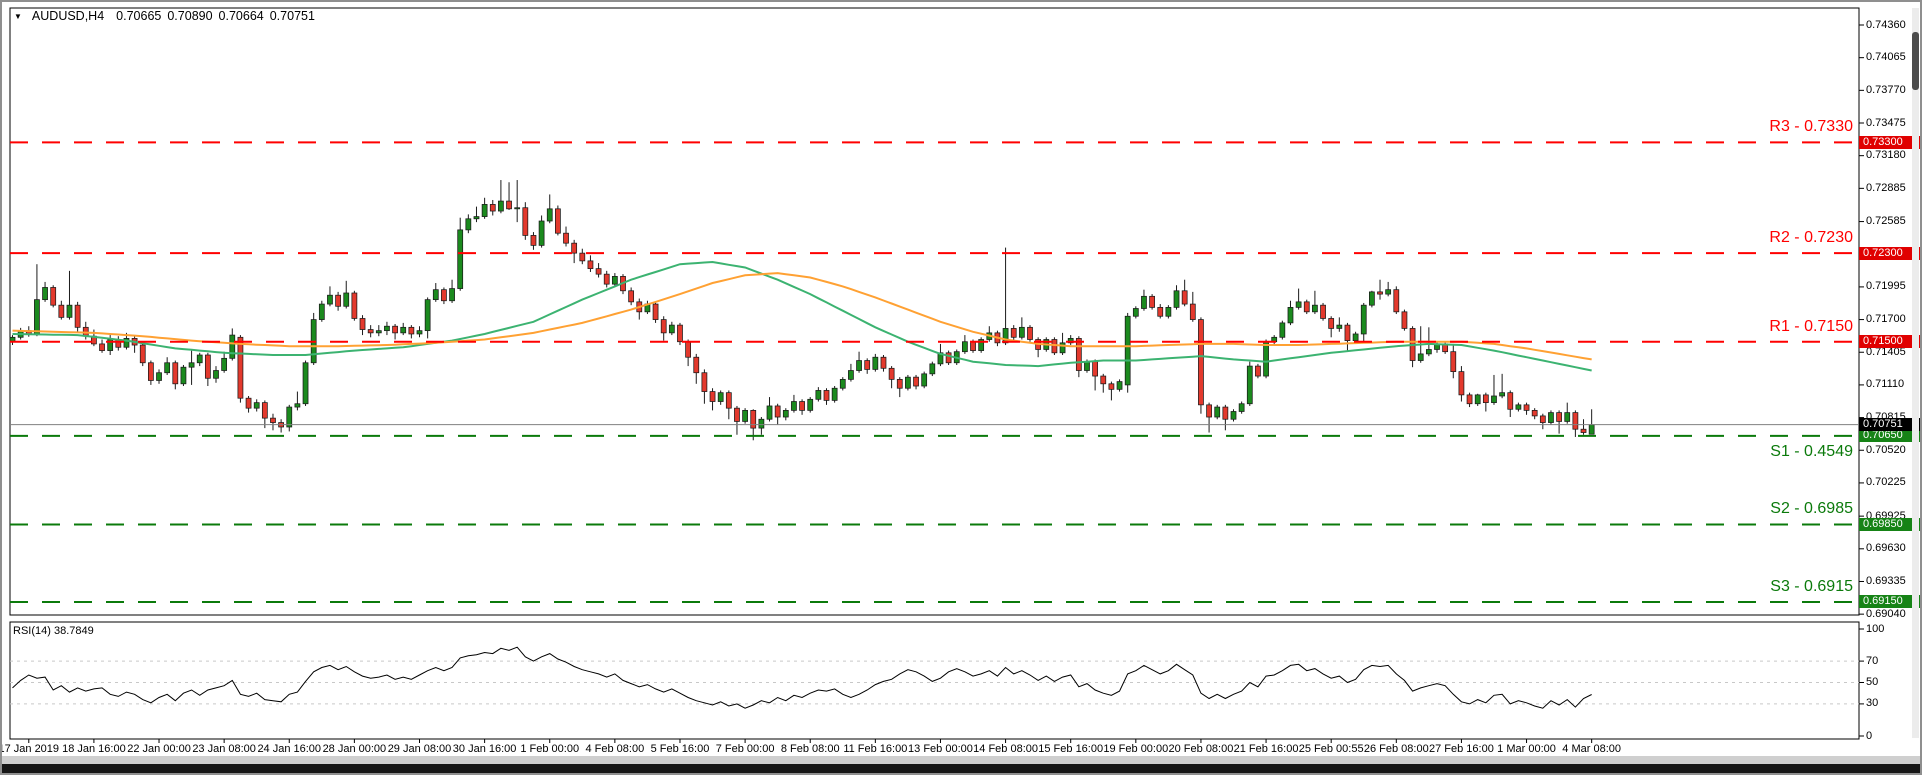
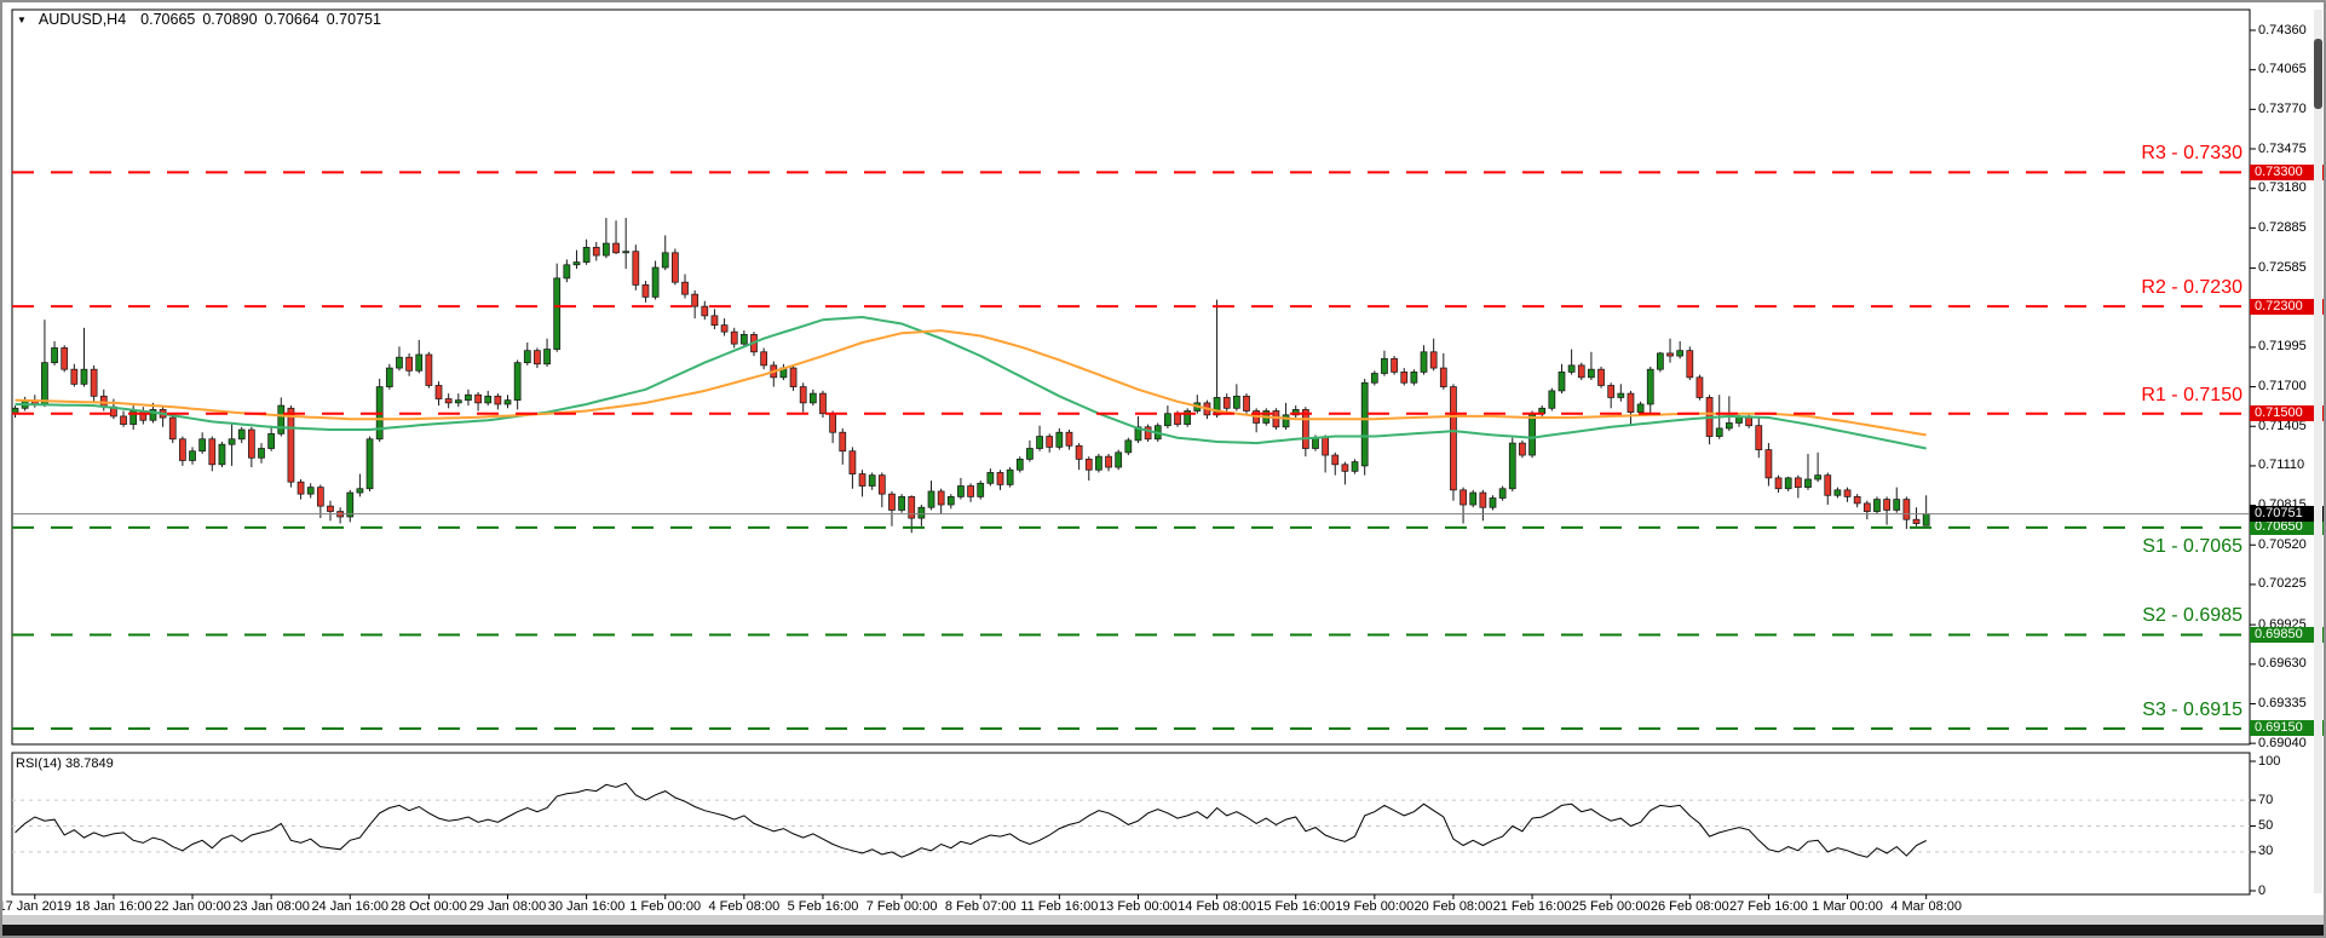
  ▼
  AUDUSD,H4
  0.70665
  0.70890
  0.70664
  0.70751
  RSI(14) 38.7849
  R3 - 0.7330
  R2 - 0.7230
  R1 - 0.7150
- S1 - 0.4549
+ S1 - 0.7065
  S2 - 0.6985
  S3 - 0.6915
  0.74360
  0.74065
  0.73770
  0.73475
  0.73180
  0.72885
  0.72585
  0.71995
  0.71700
  0.71405
  0.71110
  0.70815
  0.70520
  0.70225
  0.69925
  0.69630
  0.69335
  0.69040
  0.73300
  0.72300
  0.71500
  0.70650
  0.69850
  0.69150
  0.70751
  100
  70
  50
  30
  0
  17 Jan 2019
  18 Jan 16:00
  22 Jan 00:00
  23 Jan 08:00
  24 Jan 16:00
- 28 Jan 00:00
+ 28 Oct 00:00
  29 Jan 08:00
  30 Jan 16:00
  1 Feb 00:00
  4 Feb 08:00
  5 Feb 16:00
  7 Feb 00:00
- 8 Feb 08:00
+ 8 Feb 07:00
  11 Feb 16:00
  13 Feb 00:00
  14 Feb 08:00
  15 Feb 16:00
  19 Feb 00:00
  20 Feb 08:00
  21 Feb 16:00
- 25 Feb 00:55
+ 25 Feb 00:00
  26 Feb 08:00
  27 Feb 16:00
  1 Mar 00:00
  4 Mar 08:00
